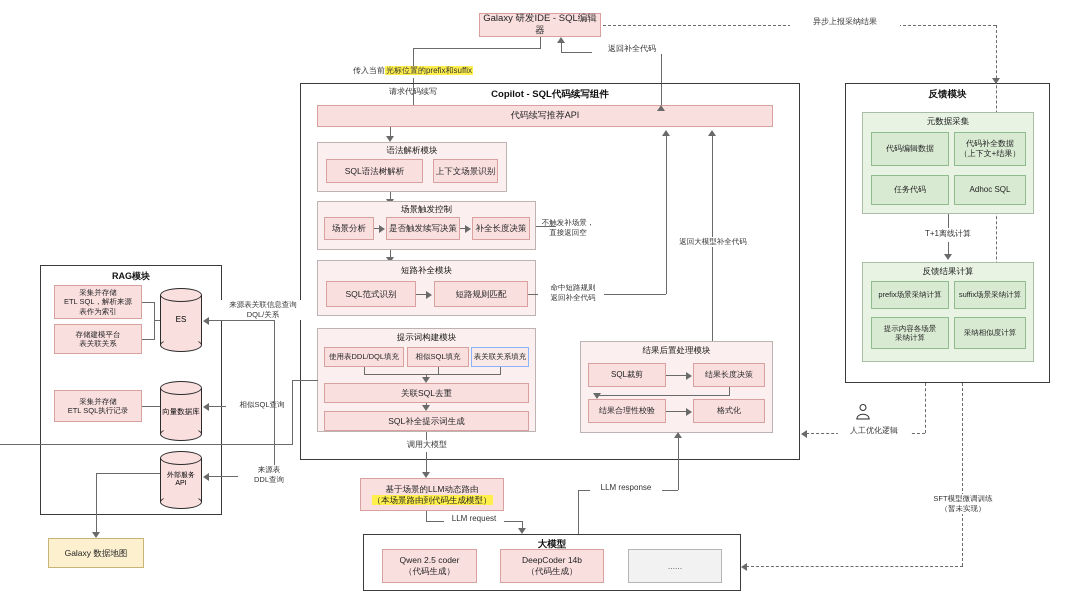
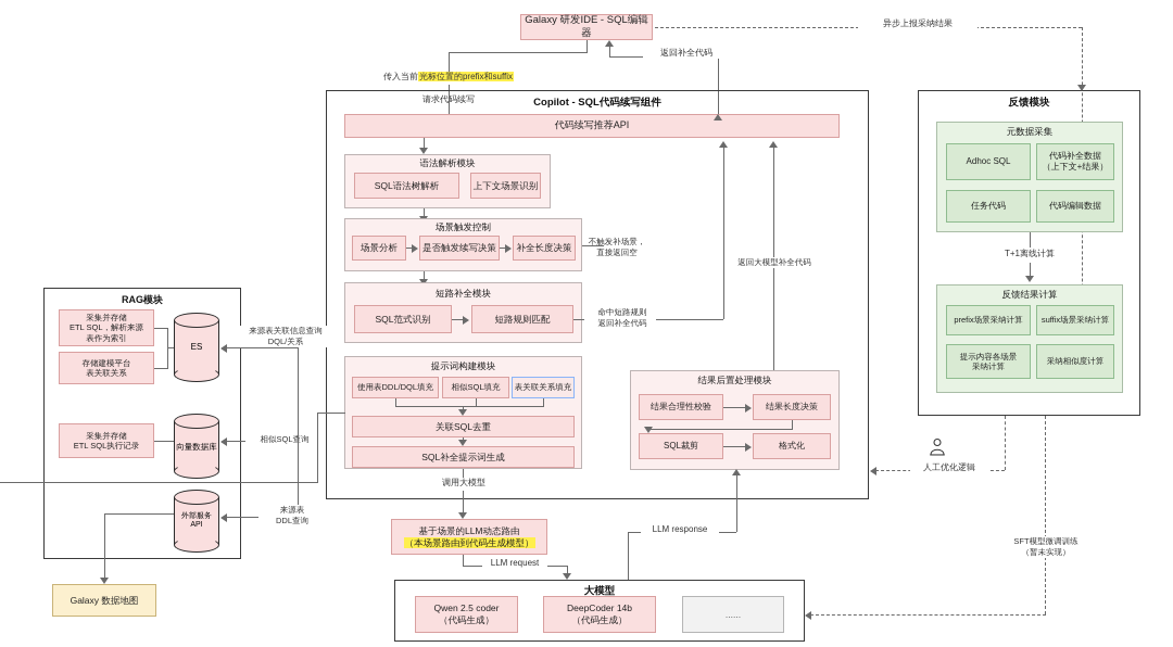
  Galaxy 研发IDE - SQL编辑器
  传入当前光标位置的prefix和suffix
  请求代码续写
  返回补全代码
  异步上报采纳结果
  Copilot - SQL代码续写组件
  代码续写推荐API
  语法解析模块
  SQL语法树解析
  上下文场景识别
  场景触发控制
  场景分析
  是否触发续写决策
  补全长度决策
  不触发补场景，
  直接返回空
  短路补全模块
  SQL范式识别
  短路规则匹配
  命中短路规则
  返回补全代码
  提示词构建模块
  使用表DDL/DQL填充
  相似SQL填充
  表关联关系填充
  关联SQL去重
  SQL补全提示词生成
  结果后置处理模块
- SQL裁剪
+ 结果合理性校验
  结果长度决策
- 结果合理性校验
+ SQL裁剪
  格式化
  返回大模型补全代码
  调用大模型
  基于场景的LLM动态路由
  （本场景路由到代码生成模型）
  LLM request
  大模型
  Qwen 2.5 coder
  （代码生成）
  DeepCoder 14b
  （代码生成）
  ......
  LLM response
  RAG模块
  采集并存储
  ETL SQL，解析来源
  表作为索引
  存储建模平台
  表关联关系
  采集并存储
  ETL SQL执行记录
  ES
  向量数据库
  来源表关联信息查询
  DQL/关系
  相似SQL询
  来源表
  DDL查询
  Galaxy 数据地图
  反馈模块
  元数据采集
- 代码编辑数据
+ Adhoc SQL
  代码补全数据
  （上下文+结果）
  任务代码
- Adhoc SQL
+ 代码编辑数据
  T+1离线计算
  反馈结果计算
  prefix场景采纳计算
  suffix场景采纳计算
  提示内容各场景
  采纳计算
  采纳相似度计算
  人工优化逻辑
  SFT模型微调训练
  （暂未实现）
